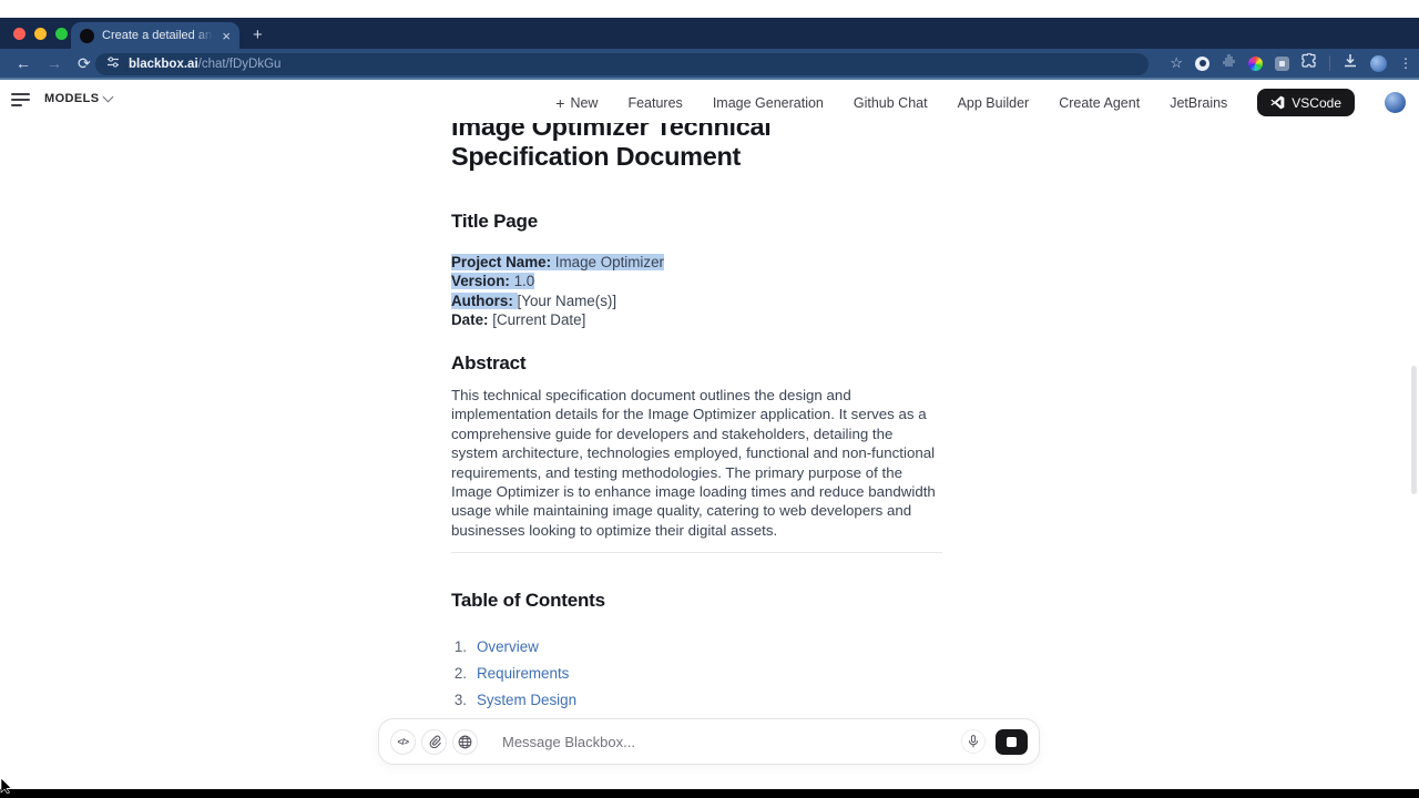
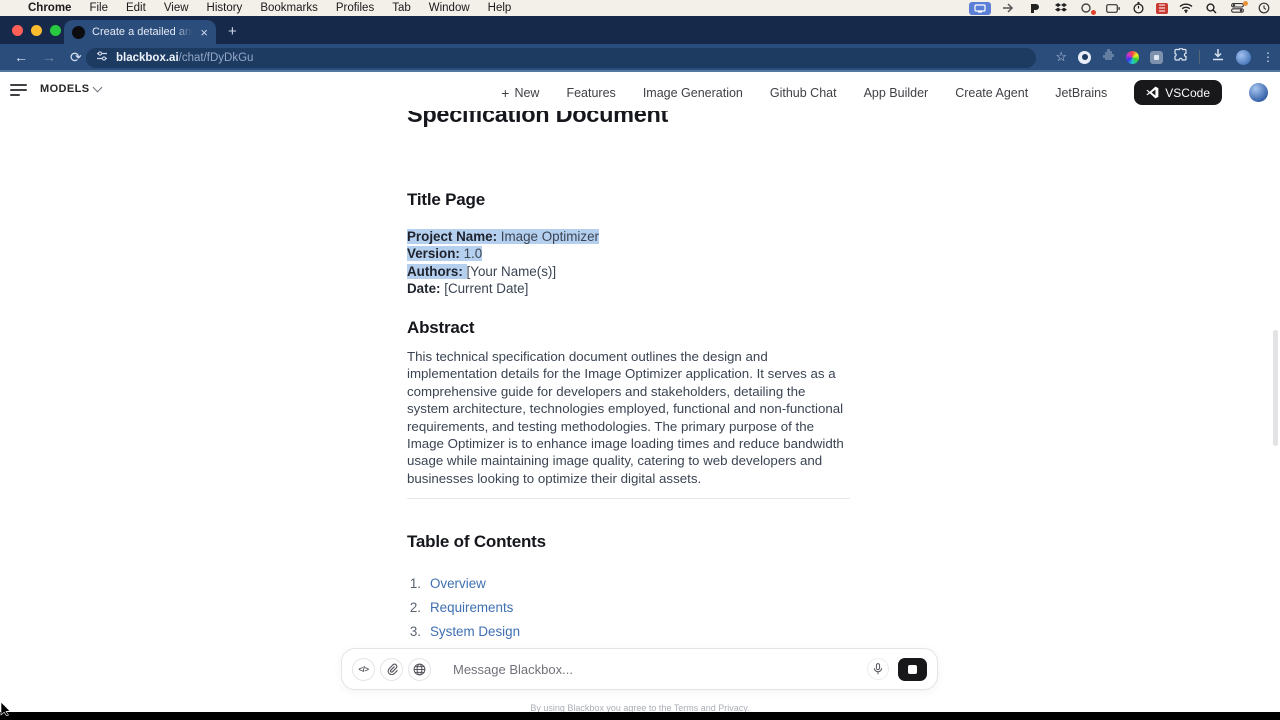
+ Chrome
+ File
+ Edit
+ View
+ History
+ Bookmarks
+ Profiles
+ Tab
+ Window
+ Help
  ×
  +
  ←
  →
  ⟳
  blackbox.ai
  /chat/fDyDkGu
  ☆
  ⋮
- Image Optimizer Technical
  Specification Document
  Title Page
  Project Name: Image Optimizer
  Version: 1.0
  Authors: [Your Name(s)]
  Date: [Current Date]
  Abstract
  This technical specification document outlines the design and implementation details for the Image Optimizer application. It serves as a comprehensive guide for developers and stakeholders, detailing the system architecture, technologies employed, functional and non-functional requirements, and testing methodologies. The primary purpose of the Image Optimizer is to enhance image loading times and reduce bandwidth usage while maintaining image quality, catering to web developers and businesses looking to optimize their digital assets.
  Table of Contents
  1.
  Overview
  2.
  Requirements
  3.
  System Design
  MODELS
  +
  New
  Features
  Image Generation
  Github Chat
  App Builder
  Create Agent
  JetBrains
  VSCode
  </>
  Message Blackbox...
+ By using Blackbox you agree to the Terms and Privacy.
